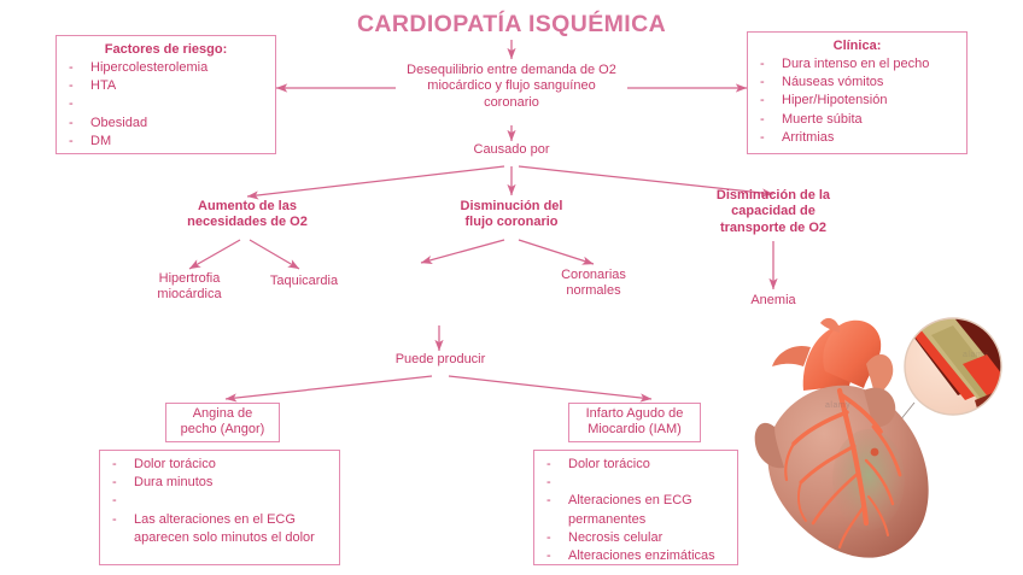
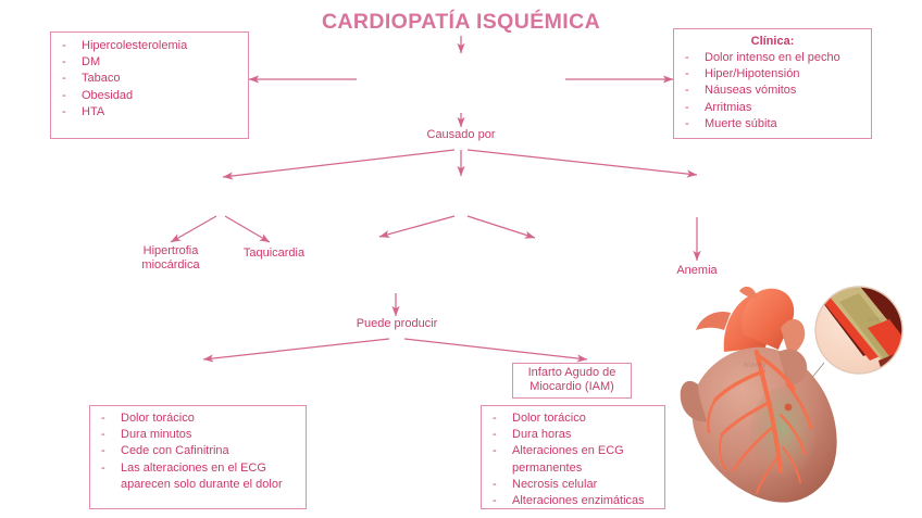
  CARDIOPATÍA ISQUÉMICA
- Factores de riesgo:
  -
  Hipercolesterolemia
  -
- HTA
+ DM
  -
+ Tabaco
  -
  Obesidad
  -
- DM
+ HTA
  Clínica:
  -
- Dura intenso en el pecho
+ Dolor intenso en el pecho
  -
- Náuseas vómitos
+ Hiper/Hipotensión
  -
- Hiper/Hipotensión
+ Náuseas vómitos
  -
- Muerte súbita
+ Arritmias
  -
- Arritmias
+ Muerte súbita
- Desequilibrio entre demanda de O2
- miocárdico y flujo sanguíneo
- coronario
  Causado por
- Aumento de las
- necesidades de O2
- Disminución del
- flujo coronario
- Disminución de la
- capacidad de
- transporte de O2
  Hipertrofia
  miocárdica
  Taquicardia
- Coronarias
- normales
  Anemia
  Puede producir
- Angina de
- pecho (Angor)
  Infarto Agudo de
  Miocardio (IAM)
  -
  Dolor torácico
  -
  Dura minutos
  -
+ Cede con Cafinitrina
  -
- Las alteraciones en el ECG aparecen solo minutos el dolor
+ Las alteraciones en el ECG aparecen solo durante el dolor
  -
  Dolor torácico
  -
+ Dura horas
  -
  Alteraciones en ECG permanentes
  -
  Necrosis celular
  -
  Alteraciones enzimáticas
